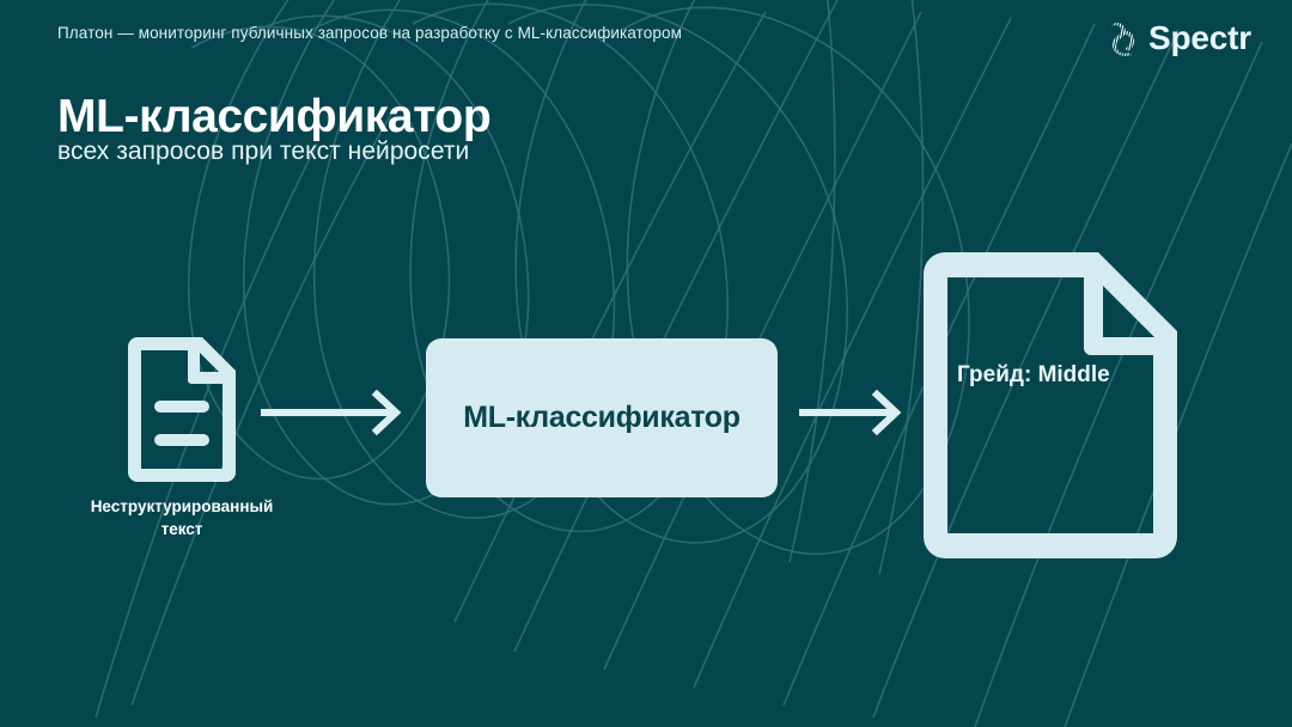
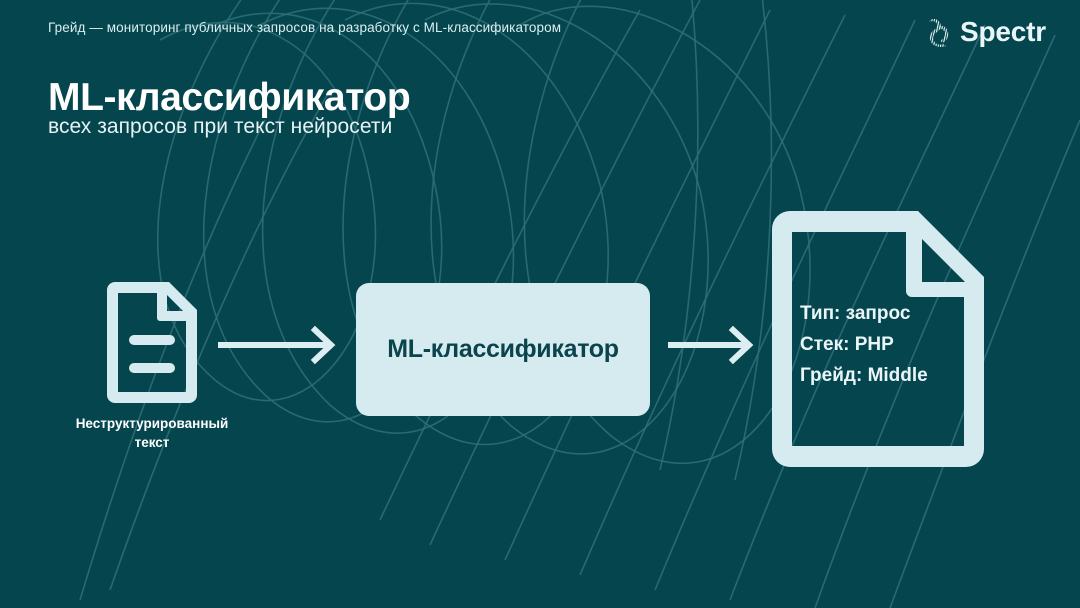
- Платон — мониторинг публичных запросов на разработку с ML-классификатором
+ Грейд — мониторинг публичных запросов на разработку с ML-классификатором
  Spectr
  ML-классификатор
  всех запросов при текст нейросети
  Неструктурированный
  текст
  ML-классификатор
+ Тип: запрос
+ Стек: PHP
  Грейд: Middle
